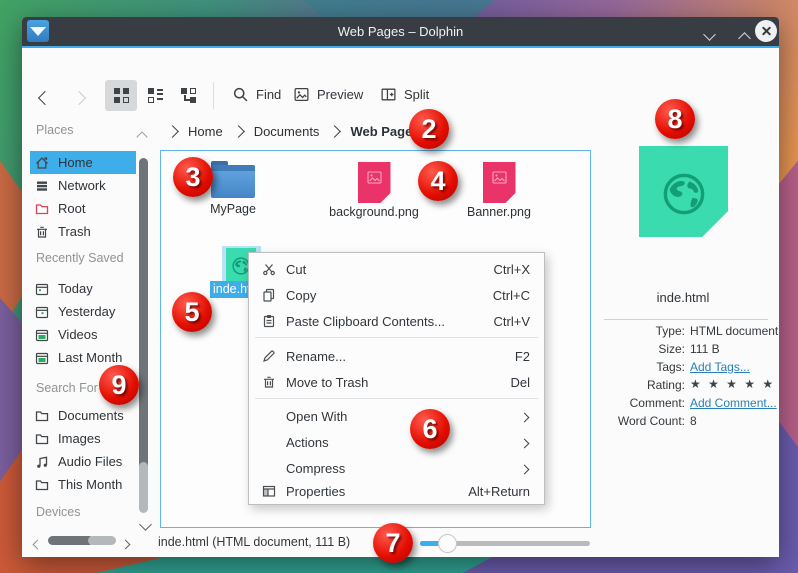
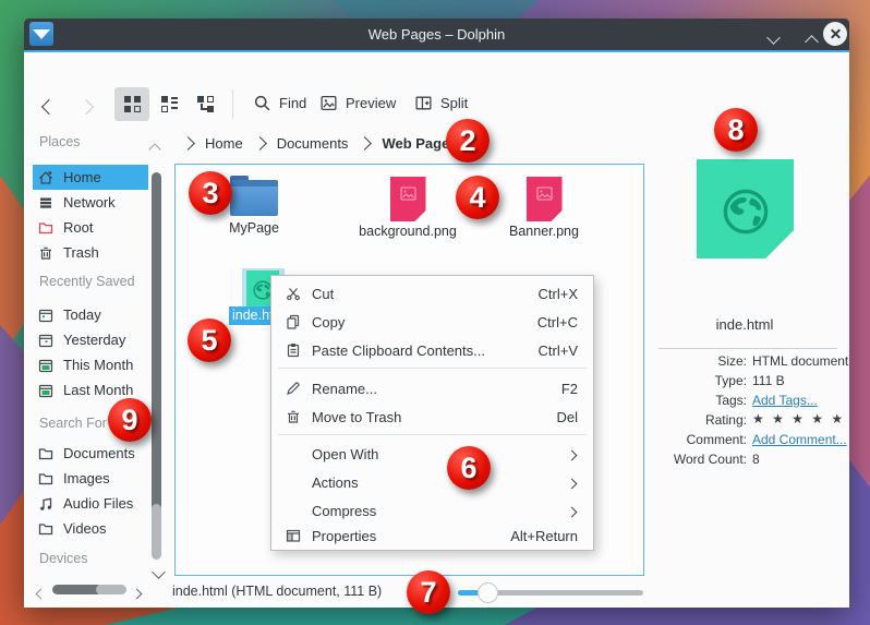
  Web Pages – Dolphin
  Find
  Preview
  Split
  Home
  Documents
  Web Pag
  Places
  Home
  Network
  Root
  Trash
  Recently Saved
  Today
  Yesterday
- Videos
+ This Month
  Last Month
  Search For
  Documents
  Images
  Audio Files
- This Month
+ Videos
  Devices
  MyPage
  background.png
  Banner.png
  Cut
  Ctrl+X
  Copy
  Ctrl+C
  Paste Clipboard Contents...
  Ctrl+V
  Rename...
  F2
  Move to Trash
  Del
  Open With
  Actions
  Compress
  Properties
  Alt+Return
  inde.html
- Type:
+ Size:
  HTML document
- Size:
+ Type:
  111 B
  Tags:
  Add Tags...
  Rating:
  ★ ★ ★ ★ ★
  Comment:
  Add Comment...
  Word Count:
  8
  inde.html (HTML document, 111 B)
  9
  2
  3
  4
  5
  6
  7
  8
